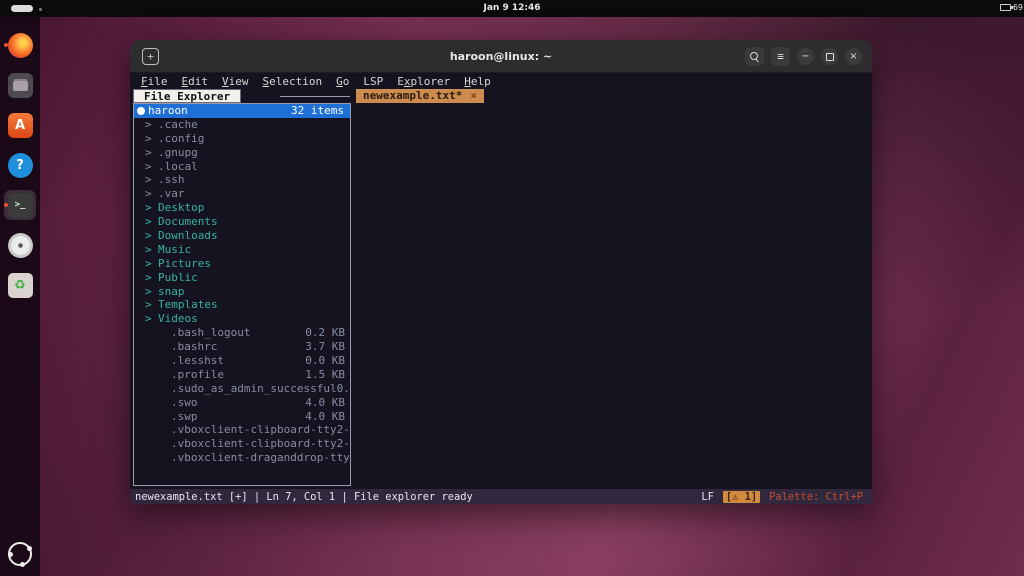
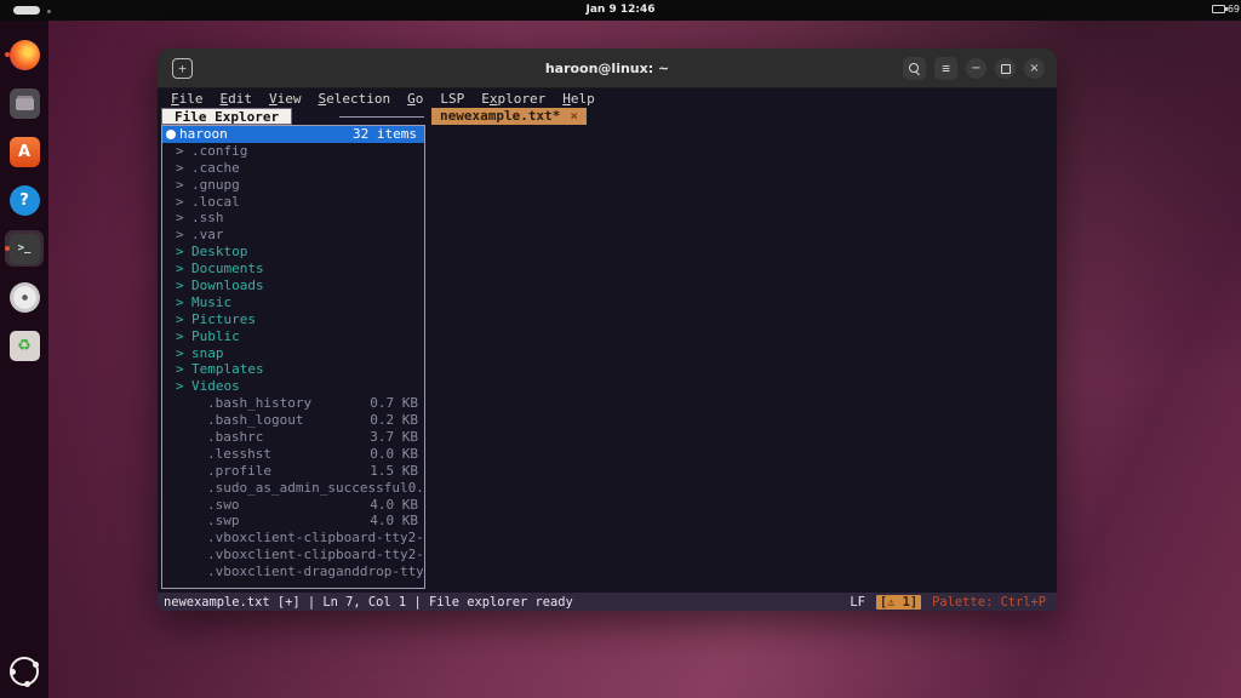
  Jan 9 12:46
  69
  A
  ?
  >_
  ♻
  +
  haroon@linux: ~
  ≡
  −
  ×
  File
  Edit
  View
  Selection
  Go
  LSP
  Explorer
  Help
  File Explorer
  newexample.txt*
  ×
  haroon
  32 items
  >
- .cache
+ .config
  >
- .config
+ .cache
  >
  .gnupg
  >
  .local
  >
  .ssh
  >
  .var
  >
  Desktop
  >
  Documents
  >
  Downloads
  >
  Music
  >
  Pictures
  >
  Public
  >
  snap
  >
  Templates
  >
  Videos
+ .bash_history
+ 0.7 KB
  .bash_logout
  0.2 KB
  .bashrc
  3.7 KB
  .lesshst
  0.0 KB
  .profile
  1.5 KB
  .sudo_as_admin_successful
  .swo
  4.0 KB
  .swp
  4.0 KB
  .vboxclient-clipboard-tty2-
  .vboxclient-clipboard-tty2-
  .vboxclient-draganddrop-tty
  newexample.txt [+] | Ln 7, Col 1 | File explorer ready
  LF
  [⚠ 1]
  Palette: Ctrl+P
